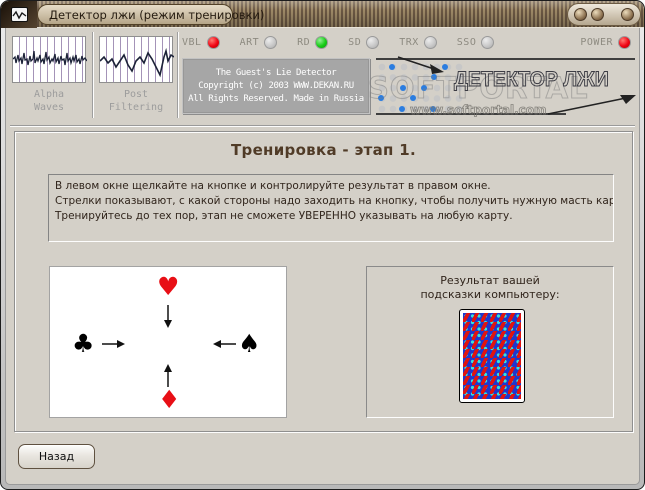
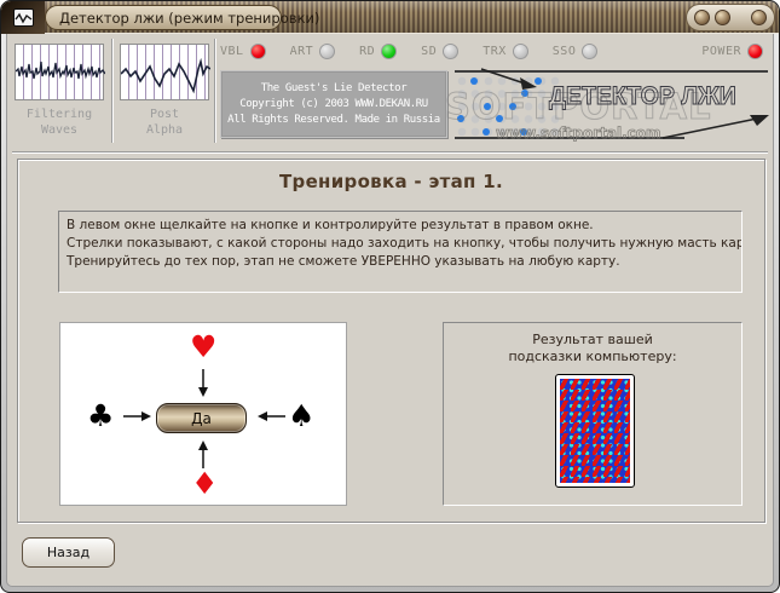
  Детектор лжи (режим тренировки)
- Alpha
+ Filtering
  Waves
  Post
- Filtering
+ Alpha
  VBL
  ART
  RD
  SD
  TRX
  SSO
  POWER
  The Guest's Lie Detector
  Copyright (c) 2003 WWW.DEKAN.RU
  All Rights Reserved. Made in Russia
  SOFTPORTAL
  ДЕТЕКТОР ЛЖИ
  www.softportal.com
  Тренировка - этап 1.
  В левом окне щелкайте на кнопке и контролируйте результат в правом окне.
  Стрелки показывают, с какой стороны надо заходить на кнопку, чтобы получить нужную масть кар
  Тренируйтесь до тех пор, этап не сможете УВЕРЕННО указывать на любую карту.
  ♥
  ♣
+ Да
  ♠
  ♦
  Результат вашей
  подсказки компьютеру:
  Назад
